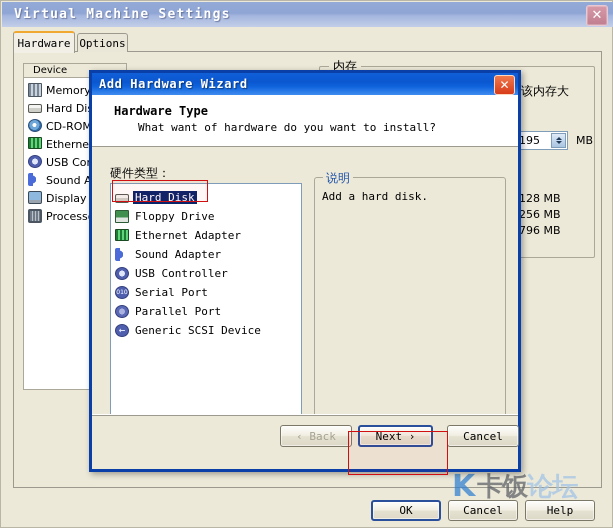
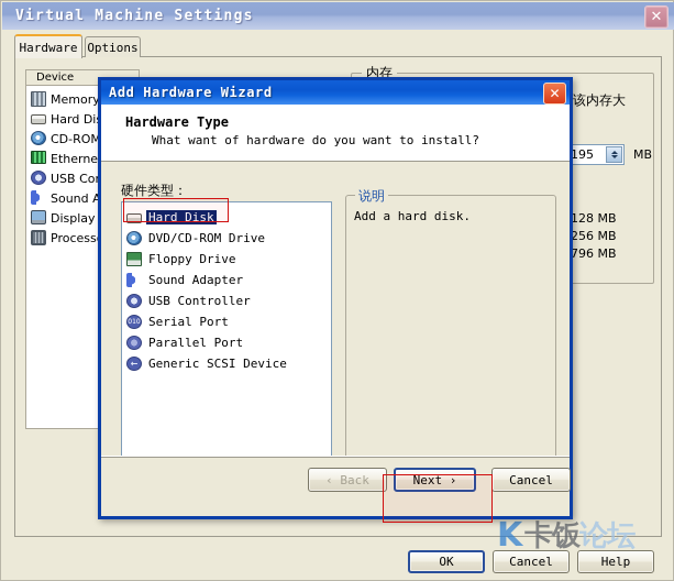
  Virtual Machine Settings
  ✕
  Hardware
  Options
  Device
  Memory
  Hard Di
  CD-ROM
  Etherne
  USB Co
  Sound A
  Display
  Process
  内存
  该内存大
  195
  MB
  128 MB
  256 MB
  796 MB
  OK
  Cancel
  Help
  K
  卡饭
  论坛
  Add Hardware Wizard
  ✕
  Hardware Type
  What want of hardware do you want to install?
  硬件类型：
  Hard Disk
+ DVD/CD-ROM Drive
  Floppy Drive
- Ethernet Adapter
  Sound Adapter
  USB Controller
  Serial Port
  Parallel Port
  ←
  Generic SCSI Device
  说明
  Add a hard disk.
  ‹ Back
  Next ›
  Cancel
